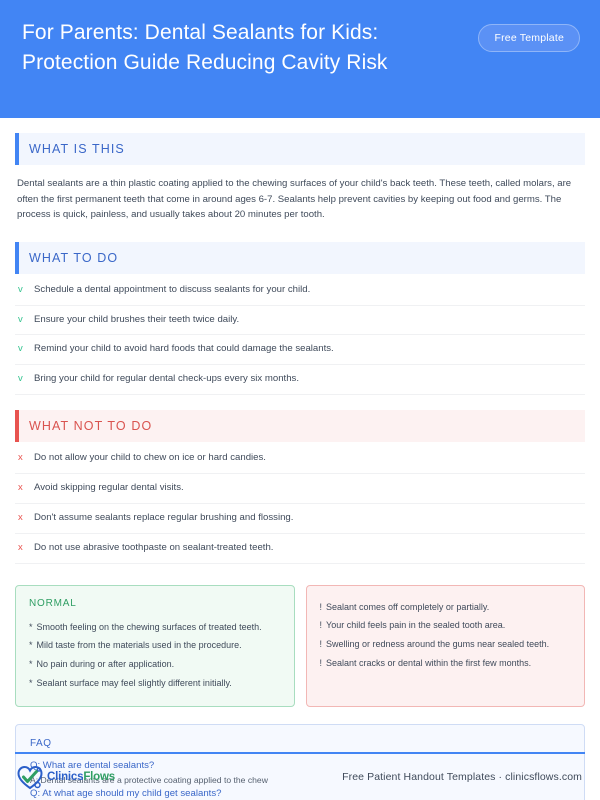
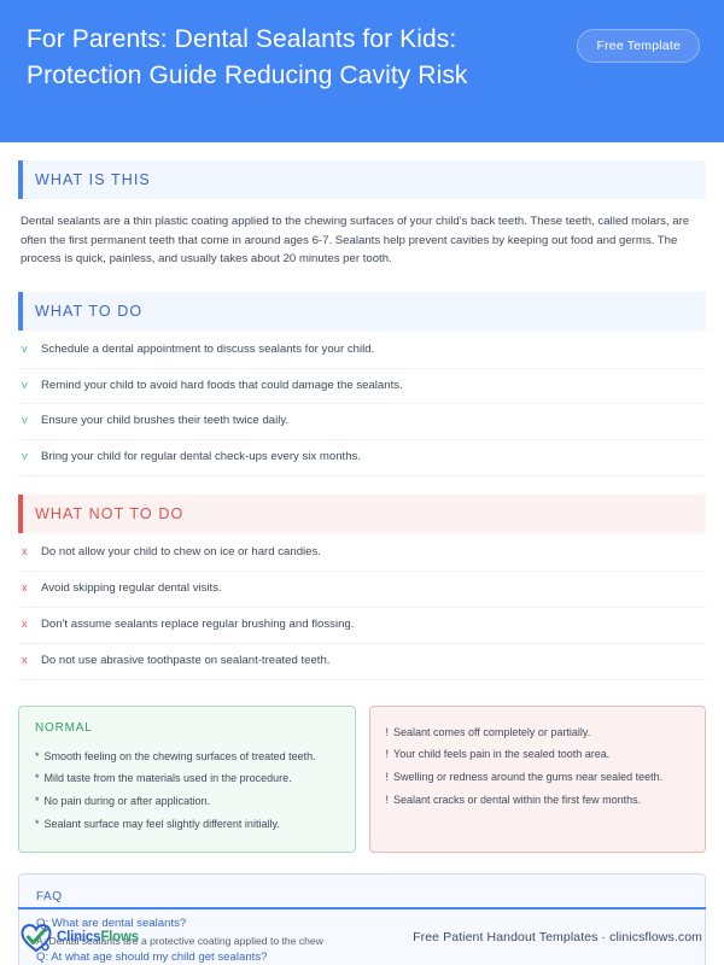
  For Parents: Dental Sealants for Kids: Protection Guide Reducing Cavity Risk
  Free Template
  WHAT IS THIS
  Dental sealants are a thin plastic coating applied to the chewing surfaces of your child's back teeth. These teeth, called molars, are often the first permanent teeth that come in around ages 6-7. Sealants help prevent cavities by keeping out food and germs. The process is quick, painless, and usually takes about 20 minutes per tooth.
  WHAT TO DO
  v
  Schedule a dental appointment to discuss sealants for your child.
  v
- Ensure your child brushes their teeth twice daily.
+ Remind your child to avoid hard foods that could damage the sealants.
  v
- Remind your child to avoid hard foods that could damage the sealants.
+ Ensure your child brushes their teeth twice daily.
  v
  Bring your child for regular dental check-ups every six months.
  WHAT NOT TO DO
  x
  Do not allow your child to chew on ice or hard candies.
  x
  Avoid skipping regular dental visits.
  x
  Don't assume sealants replace regular brushing and flossing.
  x
  Do not use abrasive toothpaste on sealant-treated teeth.
  NORMAL
  *
  Smooth feeling on the chewing surfaces of treated teeth.
  *
  Mild taste from the materials used in the procedure.
  *
  No pain during or after application.
  *
  Sealant surface may feel slightly different initially.
  !
  Sealant comes off completely or partially.
  !
  Your child feels pain in the sealed tooth area.
  !
  Swelling or redness around the gums near sealed teeth.
  !
  Sealant cracks or dental within the first few months.
  FAQ
  Q: What are dental sealants?
  A: Dental sealants are a protective coating applied to the chew
  Q: At what age should my child get sealants?
  ClinicsFlows
  Free Patient Handout Templates · clinicsflows.com
